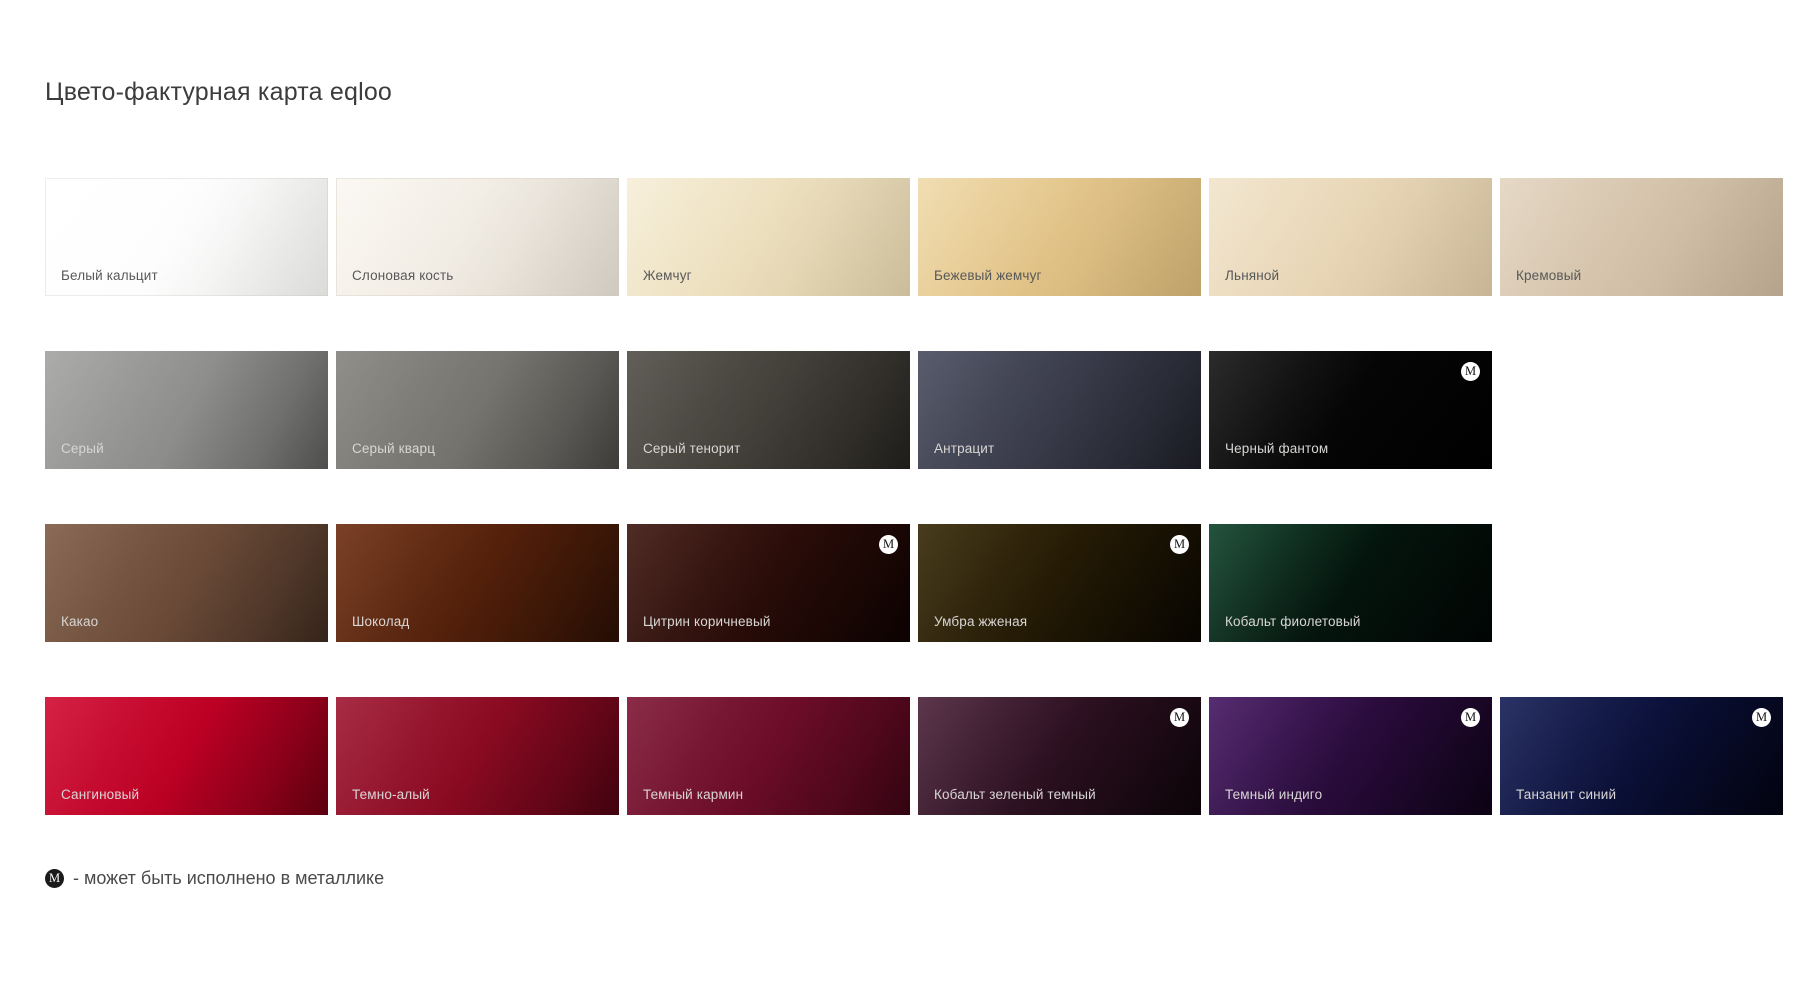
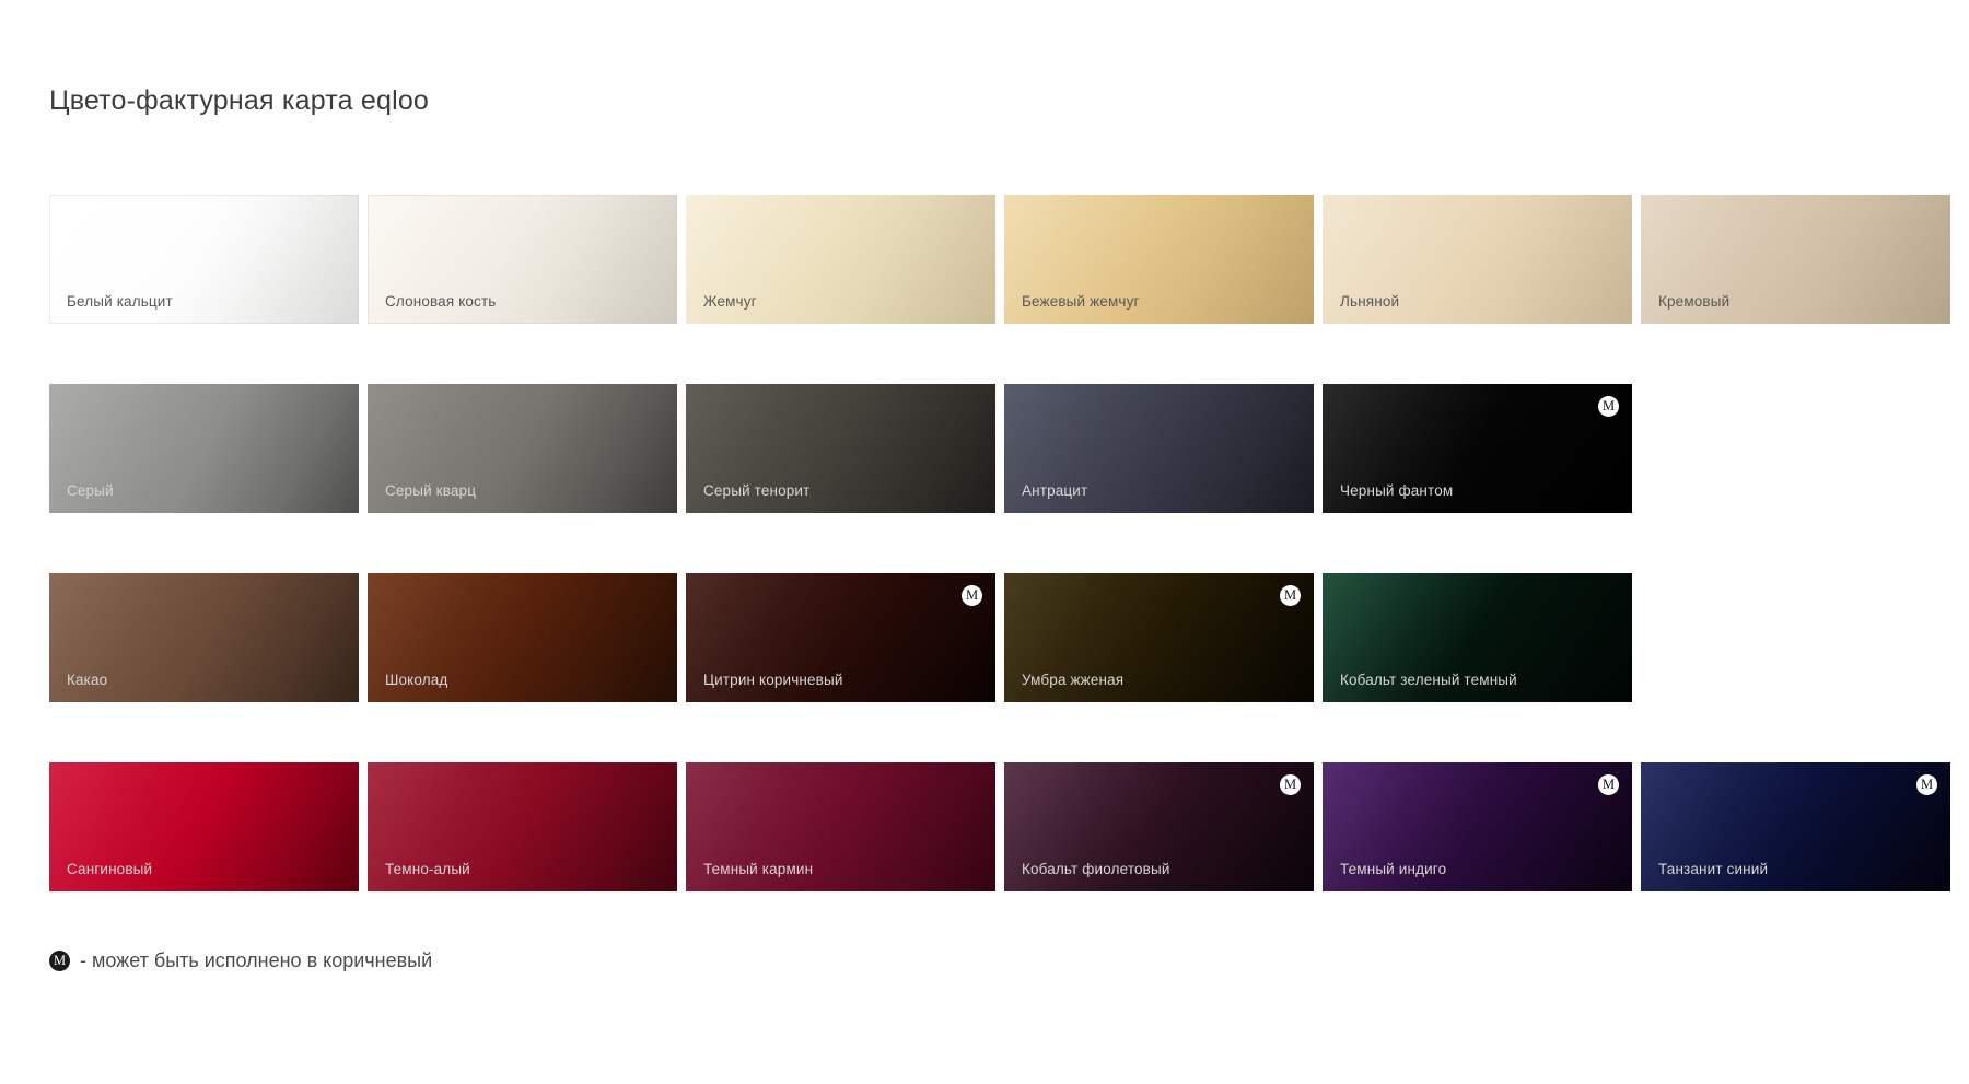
  Цвето-фактурная карта eqloo
  Белый кальцит
  Слоновая кость
  Жемчуг
  Бежевый жемчуг
  Льняной
  Кремовый
  Серый
  Серый кварц
  Серый тенорит
  Антрацит
  M
  Черный фантом
  Какао
  Шоколад
  M
  Цитрин коричневый
  M
  Умбра жженая
- Кобальт фиолетовый
+ Кобальт зеленый темный
  Сангиновый
  Темно-алый
  Темный кармин
  M
- Кобальт зеленый темный
+ Кобальт фиолетовый
  M
  Темный индиго
  M
  Танзанит синий
  M
- - может быть исполнено в металлике
+ - может быть исполнено в коричневый
